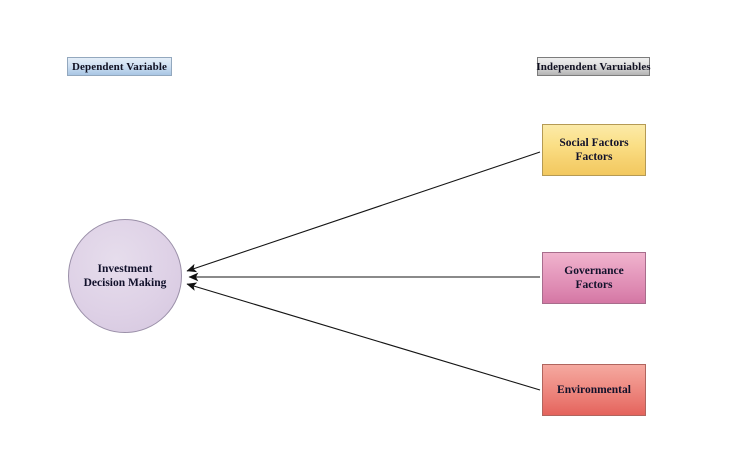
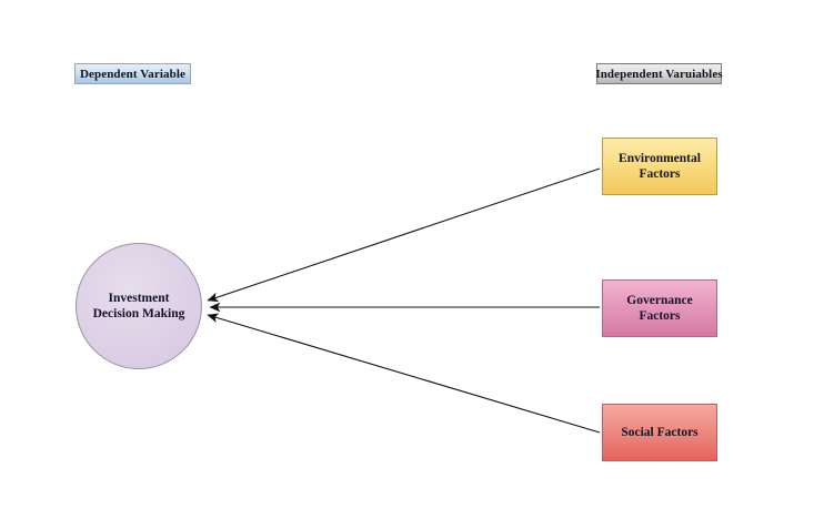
  Dependent Variable
  Independent Varuiables
  Investment
  Decision Making
- Social Factors
+ Environmental
  Factors
  Governance
  Factors
- Environmental
+ Social Factors
